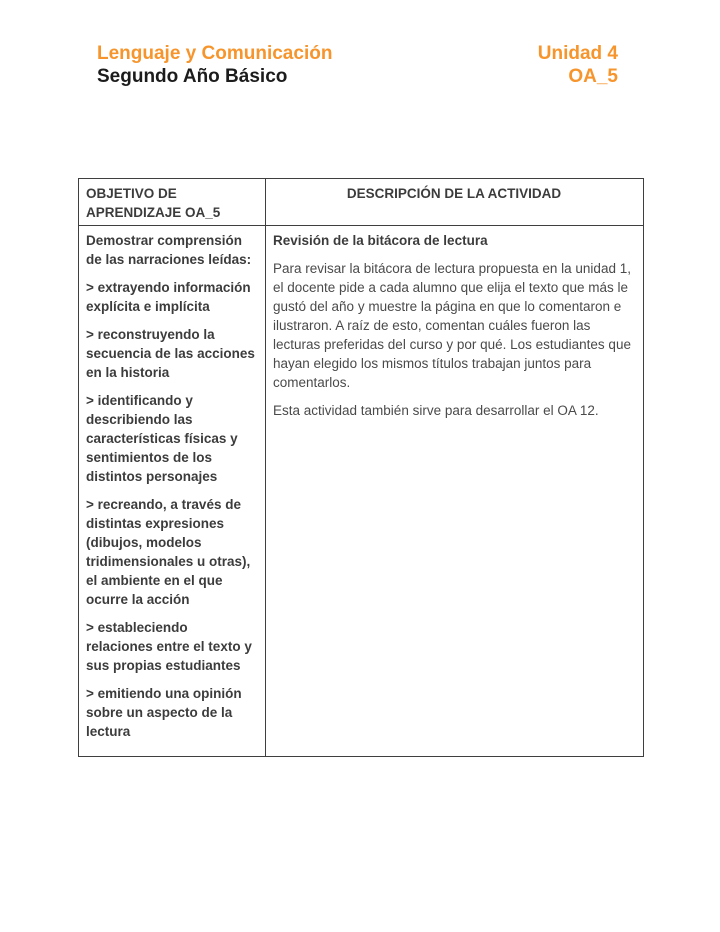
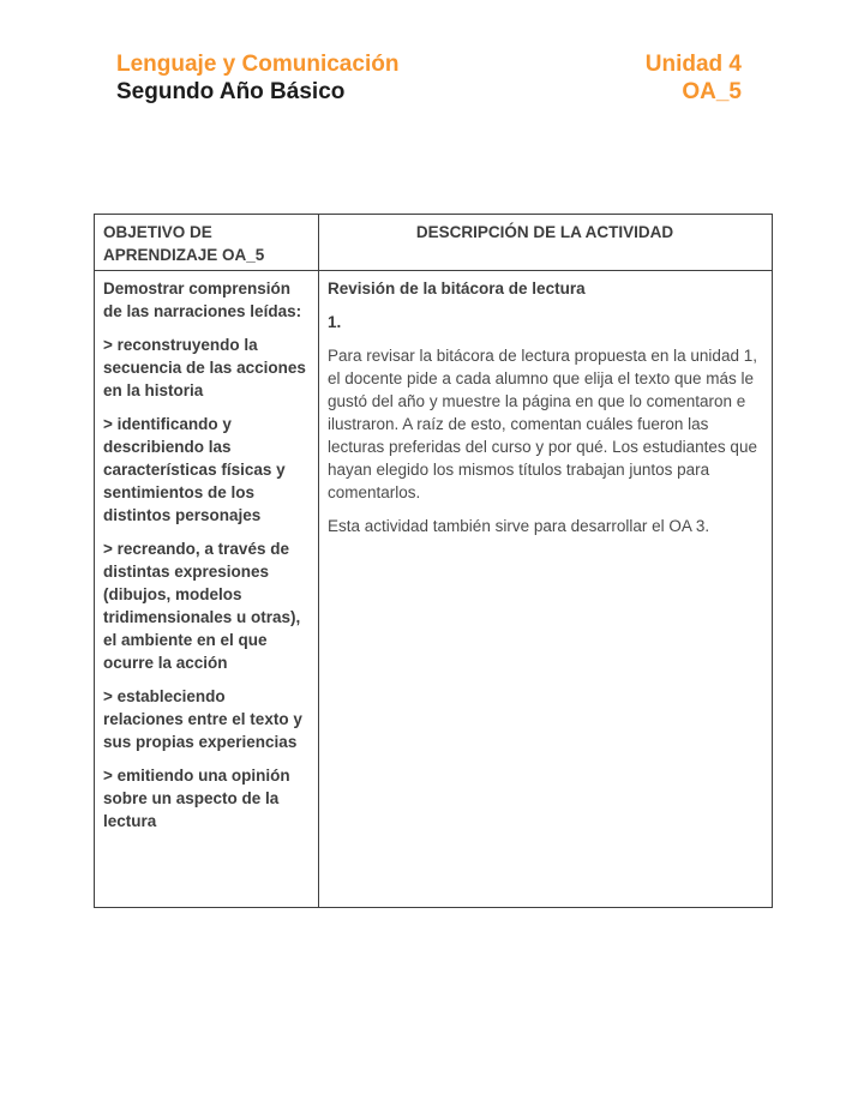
  Lenguaje y Comunicación
  Segundo Año Básico
  Unidad 4
  OA_5
  OBJETIVO DE APRENDIZAJE OA_5
  DESCRIPCIÓN DE LA ACTIVIDAD
  Demostrar comprensión de las narraciones leídas:
- > extrayendo información explícita e implícita
  > reconstruyendo la secuencia de las acciones en la historia
  > identificando y describiendo las características físicas y sentimientos de los distintos personajes
  > recreando, a través de distintas expresiones (dibujos, modelos tridimensionales u otras), el ambiente en el que ocurre la acción
- > estableciendo relaciones entre el texto y sus propias estudiantes
+ > estableciendo relaciones entre el texto y sus propias experiencias
  > emitiendo una opinión sobre un aspecto de la lectura
  Revisión de la bitácora de lectura
+ 1.
  Para revisar la bitácora de lectura propuesta en la unidad 1, el docente pide a cada alumno que elija el texto que más le gustó del año y muestre la página en que lo comentaron e ilustraron. A raíz de esto, comentan cuáles fueron las lecturas preferidas del curso y por qué. Los estudiantes que hayan elegido los mismos títulos trabajan juntos para comentarlos.
- Esta actividad también sirve para desarrollar el OA 12.
+ Esta actividad también sirve para desarrollar el OA 3.
